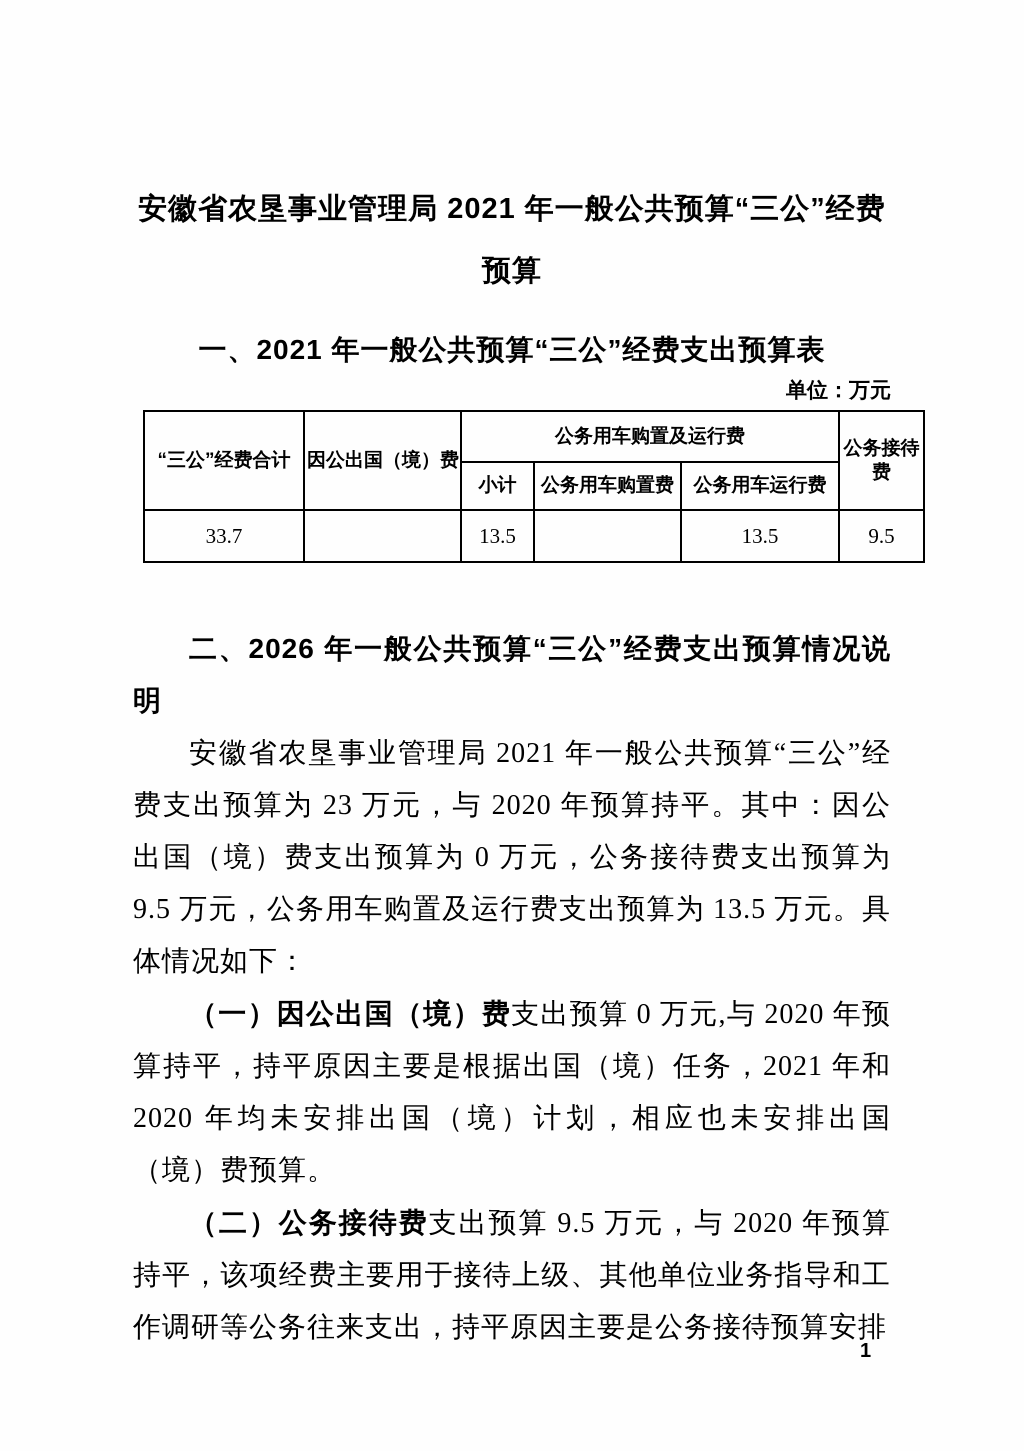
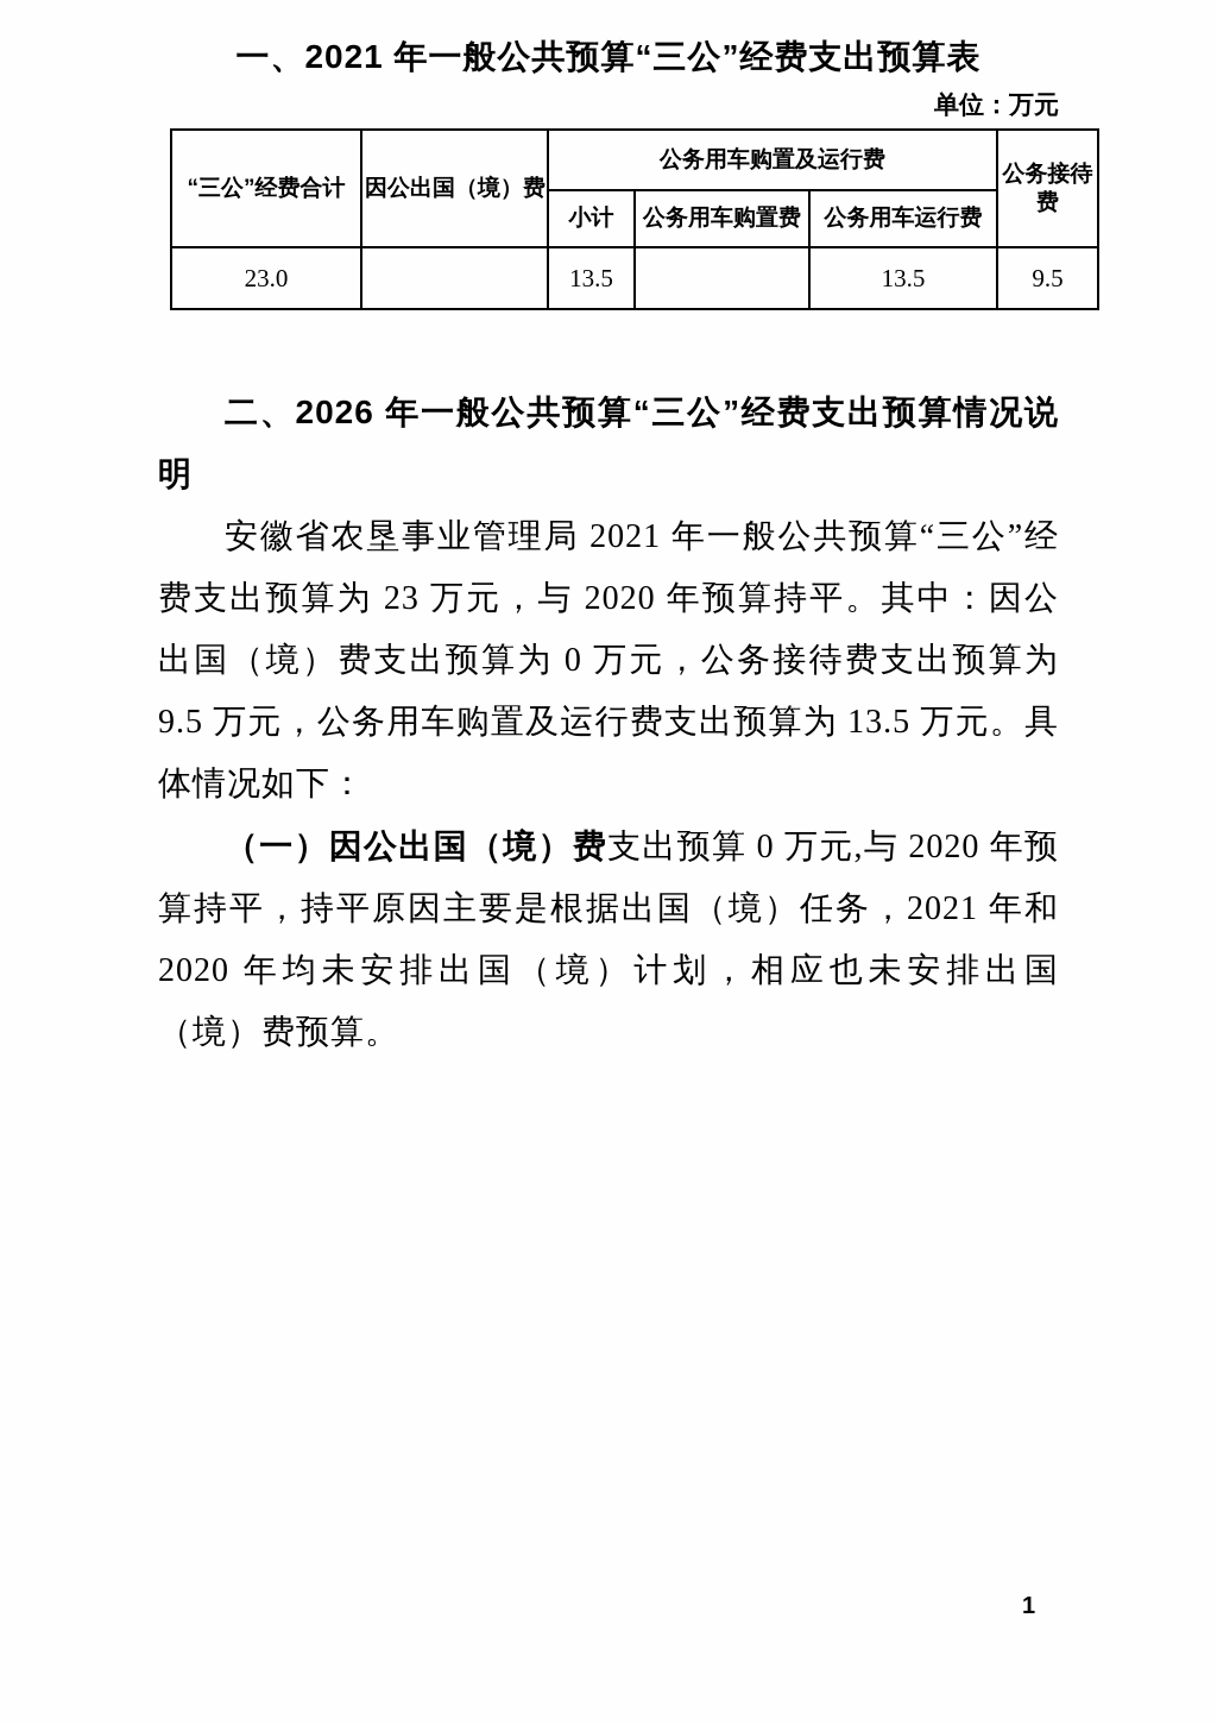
- 安徽省农垦事业管理局 2021 年一般公共预算“三公”经费
- 预算
  一、2021 年一般公共预算“三公”经费支出预算表
  单位：万元
  “三公”经费合计	因公出国（境）费	公务用车购置及运行费	公务接待费
  小计	公务用车购置费	公务用车运行费
- 33.7		13.5		13.5	9.5
+ 23.0		13.5		13.5	9.5
  二、2026 年一般公共预算“三公”经费支出预算情况说明
  安徽省农垦事业管理局 2021 年一般公共预算“三公”经费支出预算为 23 万元，与 2020 年预算持平。其中：因公出国（境）费支出预算为 0 万元，公务接待费支出预算为 9.5 万元，公务用车购置及运行费支出预算为 13.5 万元。具体情况如下：
  （一）因公出国（境）费支出预算 0 万元,与 2020 年预算持平，持平原因主要是根据出国（境）任务，2021 年和 2020 年均未安排出国（境）计划，相应也未安排出国（境）费预算。
- （二）公务接待费支出预算 9.5 万元，与 2020 年预算持平，该项经费主要用于接待上级、其他单位业务指导和工作调研等公务往来支出，持平原因主要是公务接待预算安排
  1
